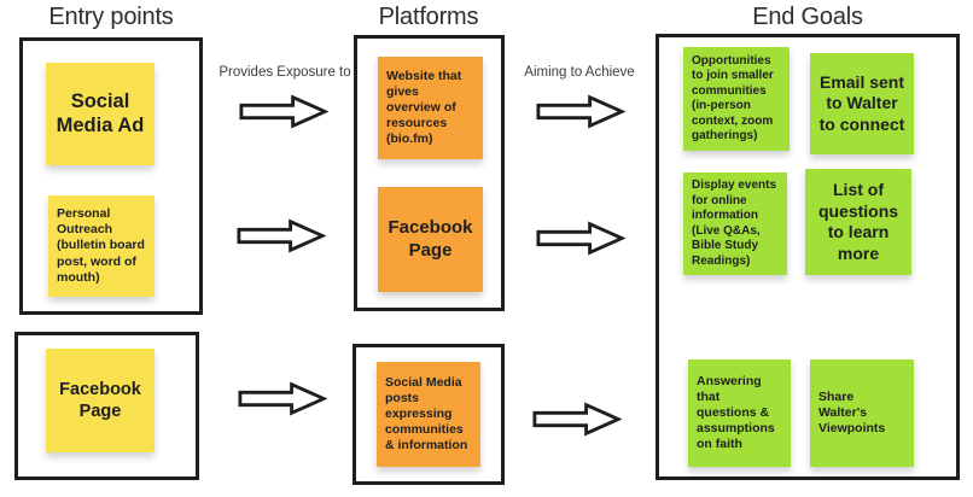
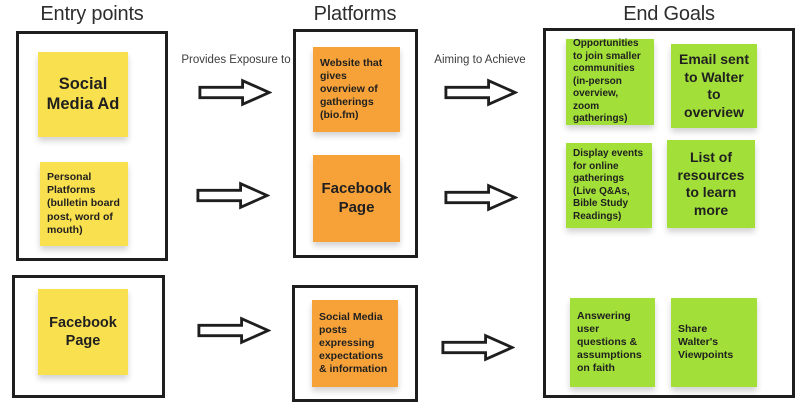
  Entry points
  Platforms
  End Goals
  Social Media Ad
- Personal Outreach (bulletin board post, word of mouth)
+ Personal Platforms (bulletin board post, word of mouth)
  Facebook Page
- Website that gives overview of resources (bio.fm)
+ Website that gives overview of gatherings (bio.fm)
  Facebook Page
- Social Media posts expressing communities & information
+ Social Media posts expressing expectations & information
- Opportunities to join smaller communities (in-person context, zoom gatherings)
+ Opportunities to join smaller communities (in-person overview, zoom gatherings)
- Email sent to Walter to connect
+ Email sent to Walter to overview
- Display events for online information (Live Q&As, Bible Study Readings)
+ Display events for online gatherings (Live Q&As, Bible Study Readings)
- List of questions to learn more
+ List of resources to learn more
- Answering that questions & assumptions on faith
+ Answering user questions & assumptions on faith
  Share Walter's Viewpoints
  Provides Exposure to
  Aiming to Achieve
